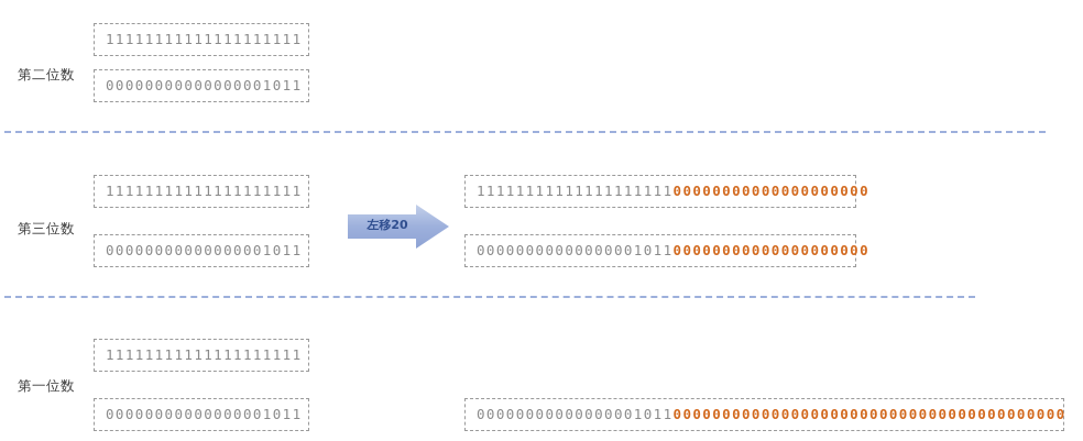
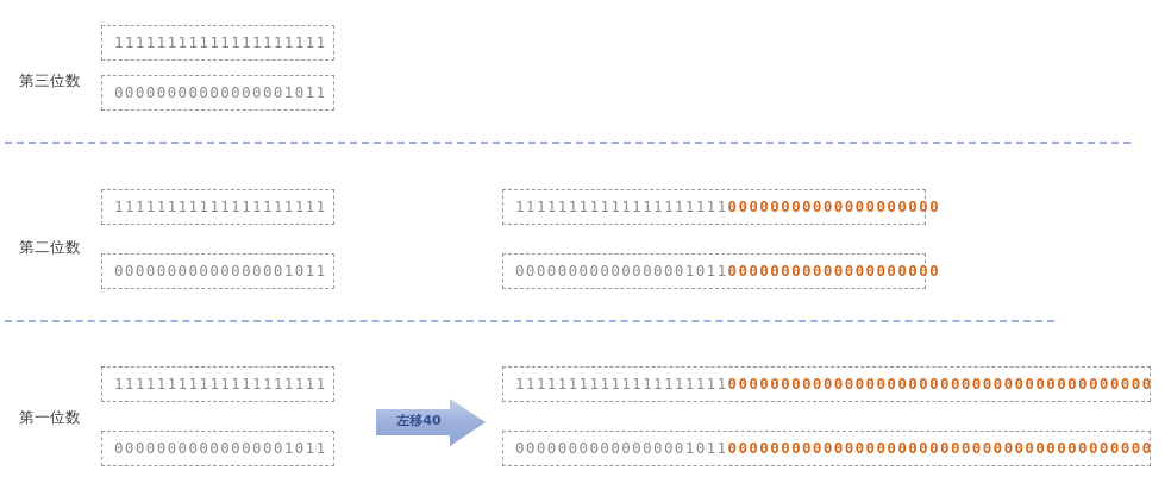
- 第二位数
+ 第三位数
  11111111111111111111
  00000000000000001011
- 第三位数
+ 第二位数
  11111111111111111111
  00000000000000001011
- 左移20
  1111111111111111111100000000000000000000
  0000000000000000101100000000000000000000
  第一位数
  11111111111111111111
  00000000000000001011
+ 左移40
+ 111111111111111111110000000000000000000000000000000000000000
  000000000000000010110000000000000000000000000000000000000000
